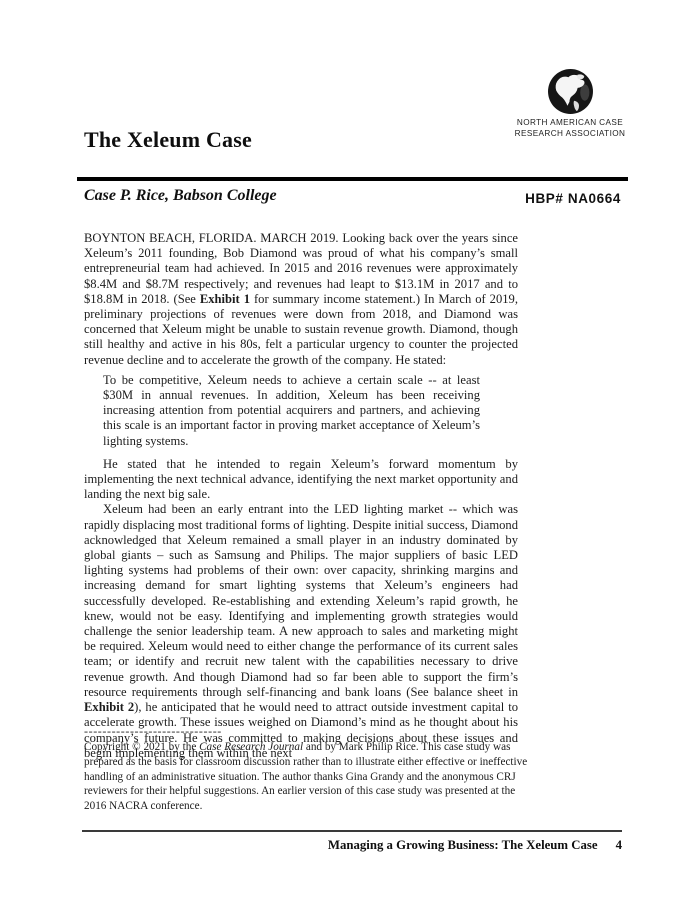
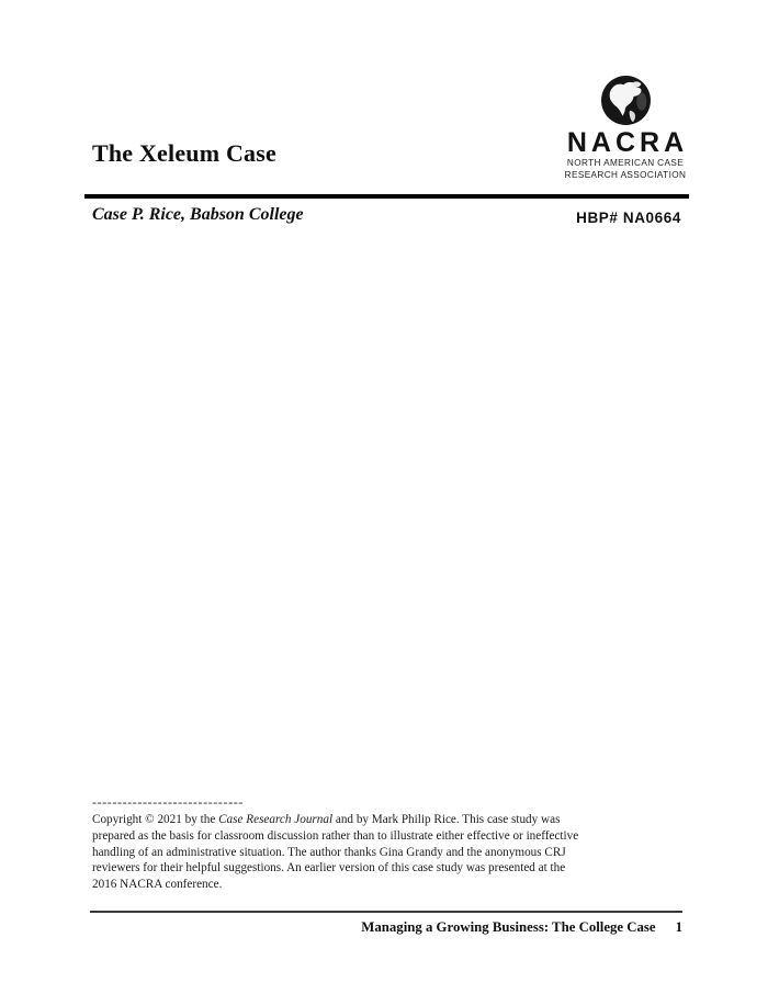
+ NACRA
  NORTH AMERICAN CASE
  RESEARCH ASSOCIATION
  The Xeleum Case
  Case P. Rice, Babson College
  HBP# NA0664
- BOYNTON BEACH, FLORIDA. MARCH 2019. Looking back over the years since Xeleum’s 2011 founding, Bob Diamond was proud of what his company’s small entrepreneurial team had achieved. In 2015 and 2016 revenues were approximately $8.4M and $8.7M respectively; and revenues had leapt to $13.1M in 2017 and to $18.8M in 2018. (See Exhibit 1 for summary income statement.) In March of 2019, preliminary projections of revenues were down from 2018, and Diamond was concerned that Xeleum might be unable to sustain revenue growth. Diamond, though still healthy and active in his 80s, felt a particular urgency to counter the projected revenue decline and to accelerate the growth of the company. He stated:
- To be competitive, Xeleum needs to achieve a certain scale -- at least $30M in annual revenues. In addition, Xeleum has been receiving increasing attention from potential acquirers and partners, and achieving this scale is an important factor in proving market acceptance of Xeleum’s lighting systems.
- He stated that he intended to regain Xeleum’s forward momentum by implementing the next technical advance, identifying the next market opportunity and landing the next big sale.
- Xeleum had been an early entrant into the LED lighting market -- which was rapidly displacing most traditional forms of lighting. Despite initial success, Diamond acknowledged that Xeleum remained a small player in an industry dominated by global giants – such as Samsung and Philips. The major suppliers of basic LED lighting systems had problems of their own: over capacity, shrinking margins and increasing demand for smart lighting systems that Xeleum’s engineers had successfully developed. Re-establishing and extending Xeleum’s rapid growth, he knew, would not be easy. Identifying and implementing growth strategies would challenge the senior leadership team. A new approach to sales and marketing might be required. Xeleum would need to either change the performance of its current sales team; or identify and recruit new talent with the capabilities necessary to drive revenue growth. And though Diamond had so far been able to support the firm’s resource requirements through self-financing and bank loans (See balance sheet in Exhibit 2), he anticipated that he would need to attract outside investment capital to accelerate growth. These issues weighed on Diamond’s mind as he thought about his company’s future. He was committed to making decisions about these issues and begin implementing them within the next
  ------------------------------
  Copyright © 2021 by the Case Research Journal and by Mark Philip Rice. This case study was prepared as the basis for classroom discussion rather than to illustrate either effective or ineffective handling of an administrative situation. The author thanks Gina Grandy and the anonymous CRJ reviewers for their helpful suggestions. An earlier version of this case study was presented at the 2016 NACRA conference.
- Managing a Growing Business: The Xeleum Case
+ Managing a Growing Business: The College Case
- 4
+ 1
